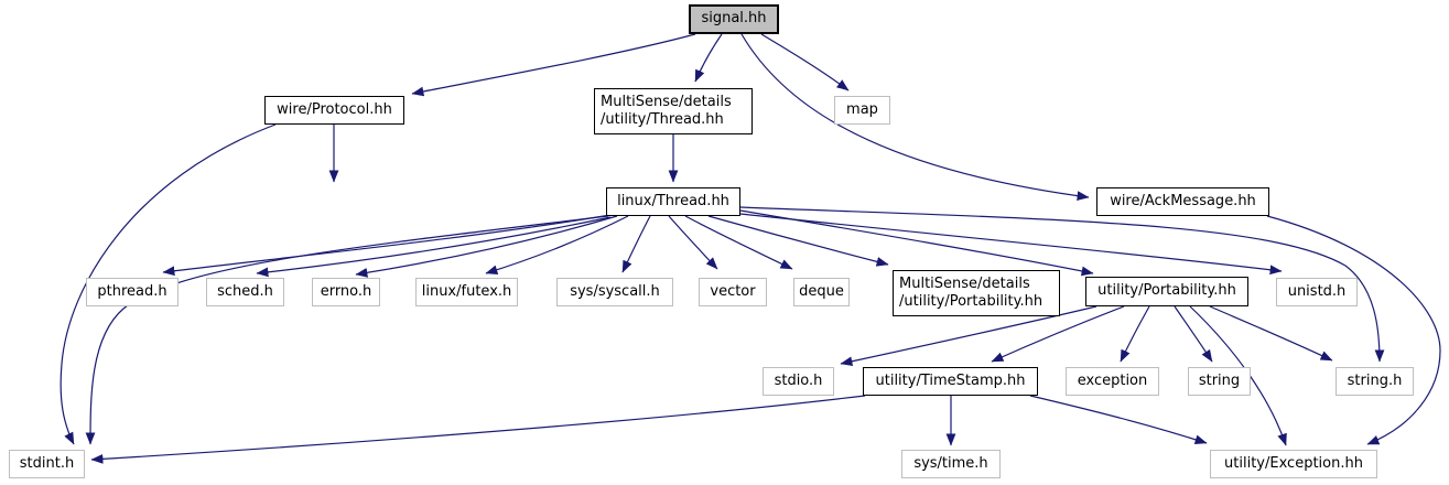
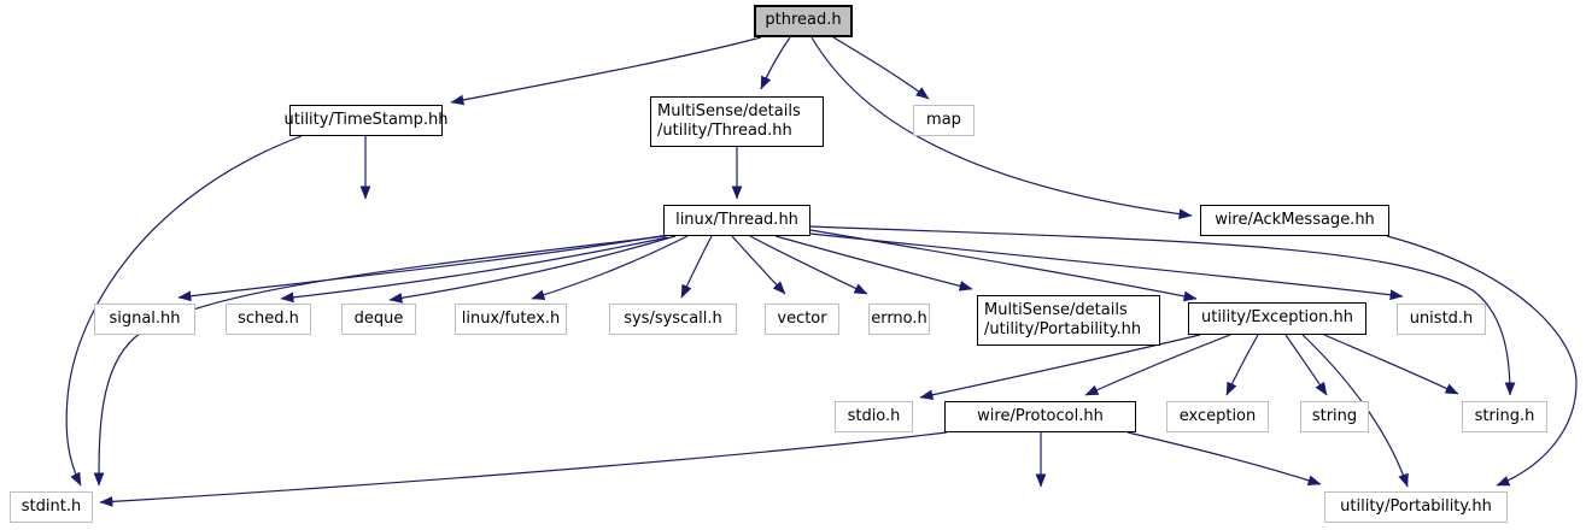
- signal.hh
+ pthread.h
- wire/Protocol.hh
+ utility/TimeStamp.hh
  MultiSense/details
  /utility/Thread.hh
  map
  linux/Thread.hh
  wire/AckMessage.hh
- pthread.h
+ signal.hh
  sched.h
- errno.h
+ deque
  linux/futex.h
  sys/syscall.h
  vector
- deque
+ errno.h
  MultiSense/details
  /utility/Portability.hh
- utility/Portability.hh
+ utility/Exception.hh
  unistd.h
  stdio.h
- utility/TimeStamp.hh
+ wire/Protocol.hh
  exception
  string
  string.h
  stdint.h
- sys/time.h
- utility/Exception.hh
+ utility/Portability.hh
